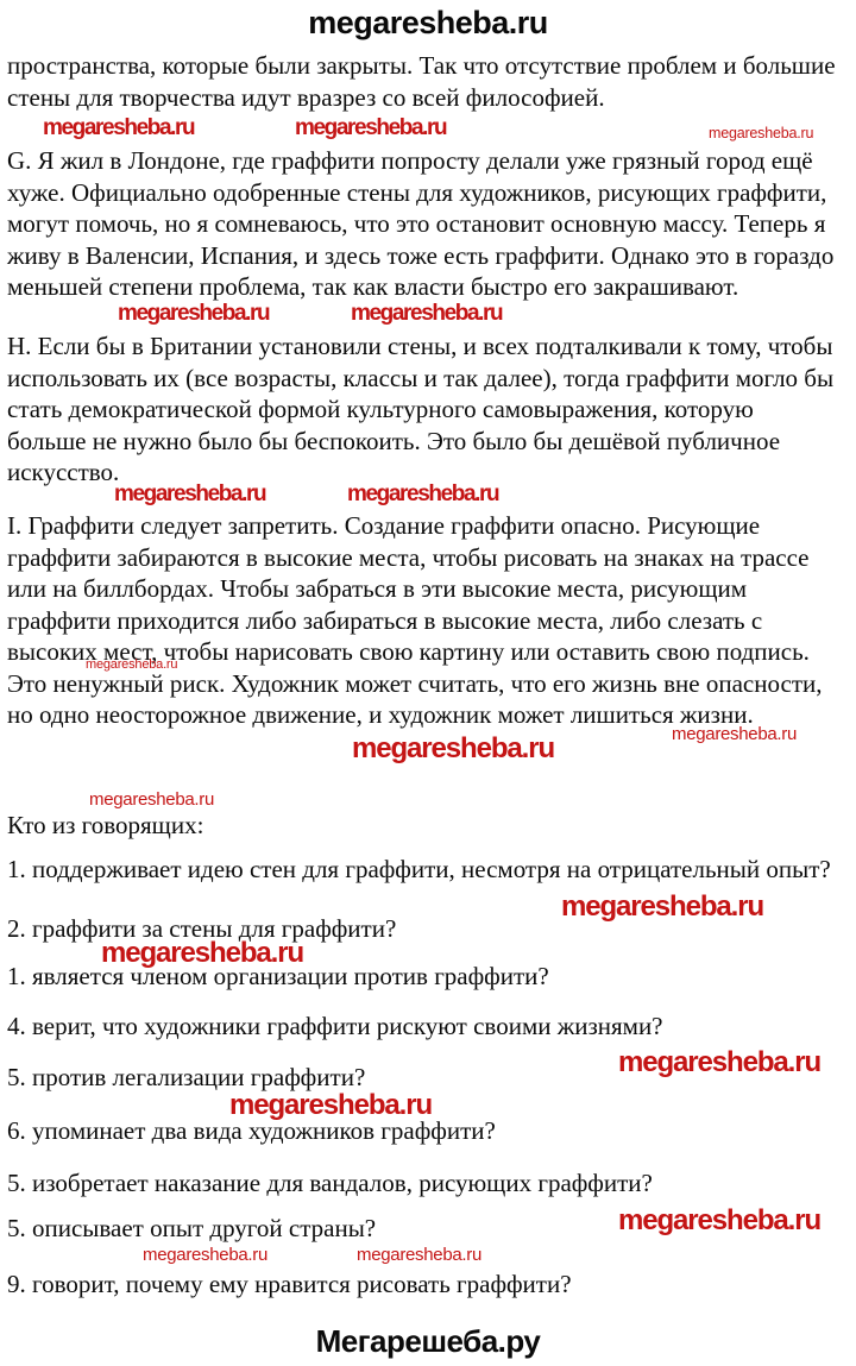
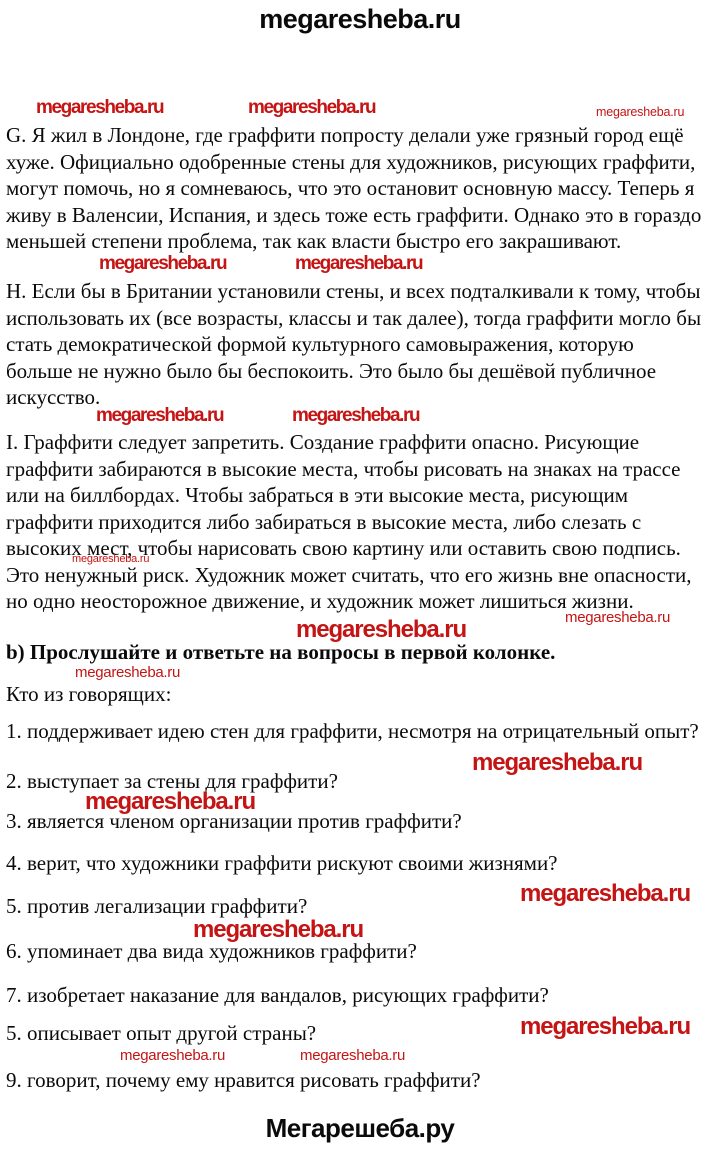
  megaresheba.ru
- пространства, которые были закрыты. Так что отсутствие проблем и большие
- стены для творчества идут вразрез со всей философией.
  G. Я жил в Лондоне, где граффити попросту делали уже грязный город ещё
  хуже. Официально одобренные стены для художников, рисующих граффити,
  могут помочь, но я сомневаюсь, что это остановит основную массу. Теперь я
  живу в Валенсии, Испания, и здесь тоже есть граффити. Однако это в гораздо
  меньшей степени проблема, так как власти быстро его закрашивают.
  H. Если бы в Британии установили стены, и всех подталкивали к тому, чтобы
  использовать их (все возрасты, классы и так далее), тогда граффити могло бы
  стать демократической формой культурного самовыражения, которую
  больше не нужно было бы беспокоить. Это было бы дешёвой публичное
  искусство.
  I. Граффити следует запретить. Создание граффити опасно. Рисующие
  граффити забираются в высокие места, чтобы рисовать на знаках на трассе
  или на биллбордах. Чтобы забраться в эти высокие места, рисующим
  граффити приходится либо забираться в высокие места, либо слезать с
  высоких мест, чтобы нарисовать свою картину или оставить свою подпись.
  Это ненужный риск. Художник может считать, что его жизнь вне опасности,
  но одно неосторожное движение, и художник может лишиться жизни.
+ b) Прослушайте и ответьте на вопросы в первой колонке.
  Кто из говорящих:
  1. поддерживает идею стен для граффити, несмотря на отрицательный опыт?
- 2. граффити за стены для граффити?
+ 2. выступает за стены для граффити?
- 1. является членом организации против граффити?
+ 3. является членом организации против граффити?
  4. верит, что художники граффити рискуют своими жизнями?
  5. против легализации граффити?
  6. упоминает два вида художников граффити?
- 5. изобретает наказание для вандалов, рисующих граффити?
+ 7. изобретает наказание для вандалов, рисующих граффити?
  5. описывает опыт другой страны?
  9. говорит, почему ему нравится рисовать граффити?
  megaresheba.ru
  megaresheba.ru
  megaresheba.ru
  megaresheba.ru
  megaresheba.ru
  megaresheba.ru
  megaresheba.ru
  megaresheba.ru
  megaresheba.ru
  megaresheba.ru
  megaresheba.ru
  megaresheba.ru
  megaresheba.ru
  megaresheba.ru
  megaresheba.ru
  megaresheba.ru
  megaresheba.ru
  megaresheba.ru
  Мегарешеба.ру
